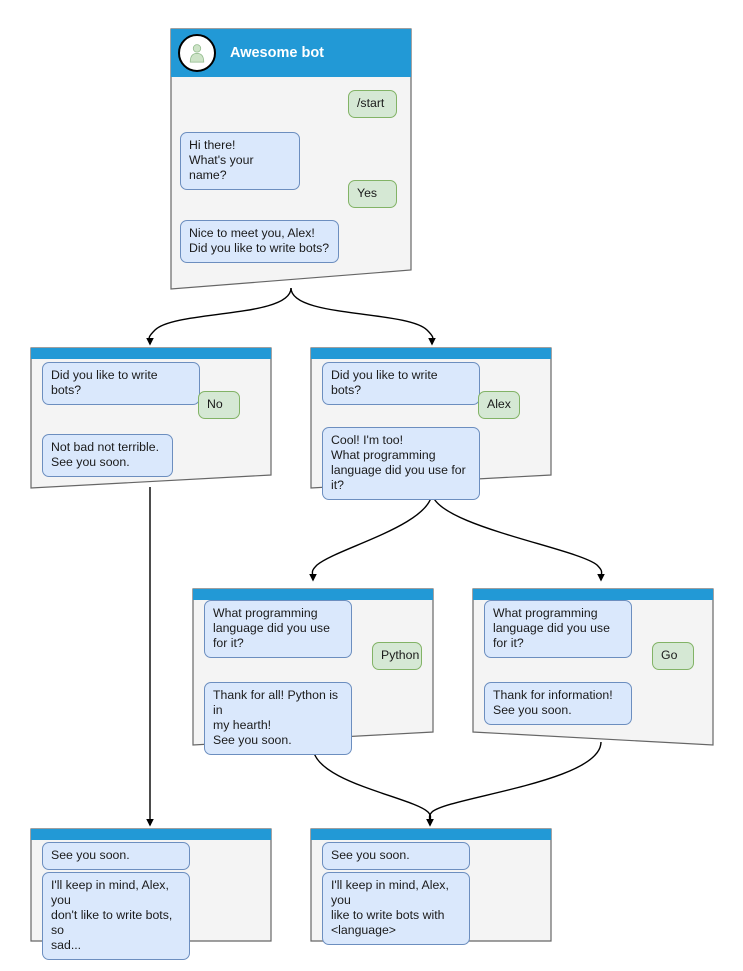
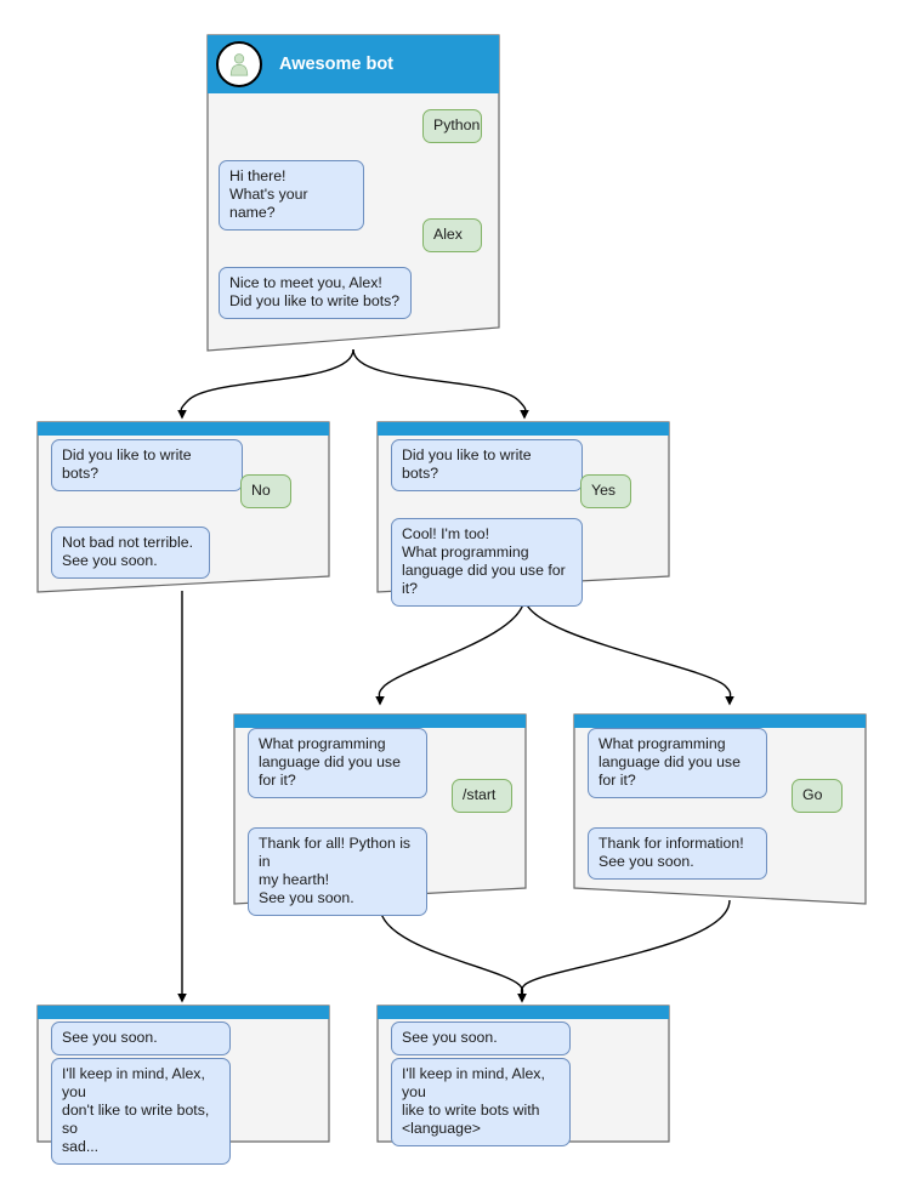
  Awesome bot
- /start
+ Python
  Hi there!
  What's your name?
- Yes
+ Alex
  Nice to meet you, Alex!
  Did you like to write bots?
  Did you like to write bots?
  No
  Not bad not terrible.
  See you soon.
  Did you like to write bots?
- Alex
+ Yes
  Cool! I'm too!
  What programming
  language did you use for it?
  What programming
  language did you use for it?
- Python
+ /start
  Thank for all! Python is in
  my hearth!
  See you soon.
  What programming
  language did you use for it?
  Go
  Thank for information!
  See you soon.
  See you soon.
  I'll keep in mind, Alex, you
  don't like to write bots, so
  sad...
  See you soon.
  I'll keep in mind, Alex, you
  like to write bots with
  <language>
